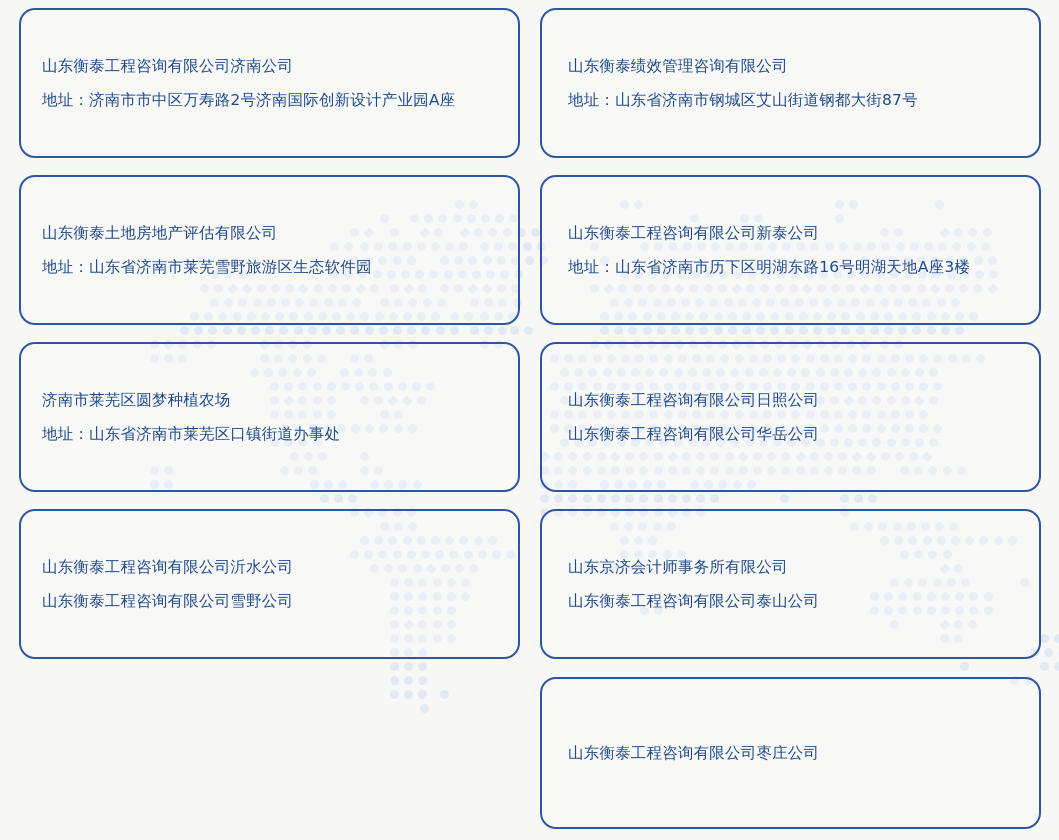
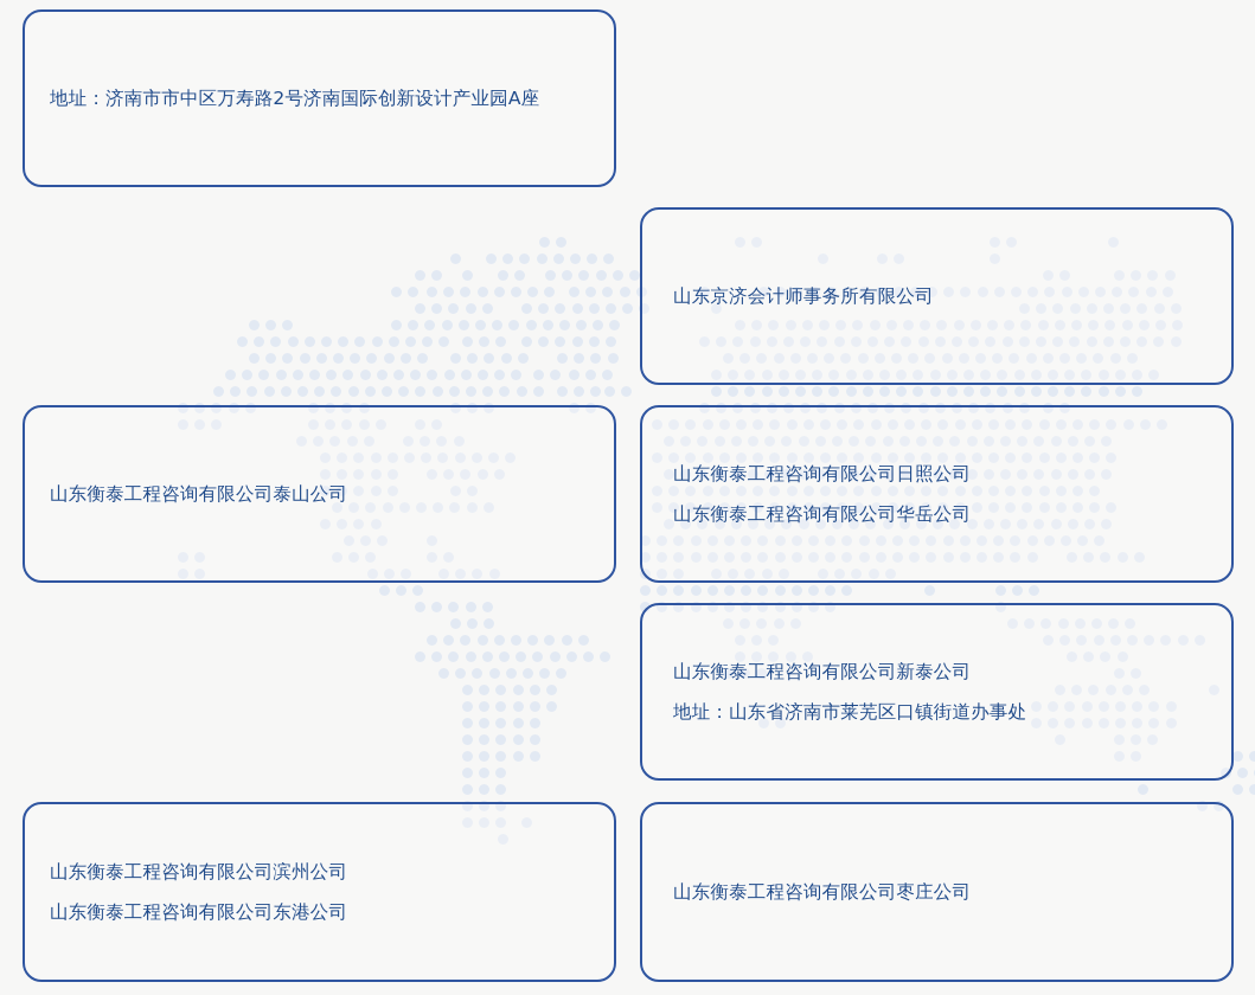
- 山东衡泰工程咨询有限公司济南公司
  地址：济南市市中区万寿路2号济南国际创新设计产业园A座
- 山东衡泰绩效管理咨询有限公司
- 地址：山东省济南市钢城区艾山街道钢都大街87号
- 山东衡泰土地房地产评估有限公司
- 地址：山东省济南市莱芜雪野旅游区生态软件园
- 山东衡泰工程咨询有限公司新泰公司
+ 山东京济会计师事务所有限公司
- 地址：山东省济南市历下区明湖东路16号明湖天地A座3楼
- 济南市莱芜区圆梦种植农场
- 地址：山东省济南市莱芜区口镇街道办事处
+ 山东衡泰工程咨询有限公司泰山公司
  山东衡泰工程咨询有限公司日照公司
  山东衡泰工程咨询有限公司华岳公司
- 山东衡泰工程咨询有限公司沂水公司
- 山东衡泰工程咨询有限公司雪野公司
- 山东京济会计师事务所有限公司
+ 山东衡泰工程咨询有限公司新泰公司
- 山东衡泰工程咨询有限公司泰山公司
+ 地址：山东省济南市莱芜区口镇街道办事处
+ 山东衡泰工程咨询有限公司滨州公司
+ 山东衡泰工程咨询有限公司东港公司
  山东衡泰工程咨询有限公司枣庄公司
